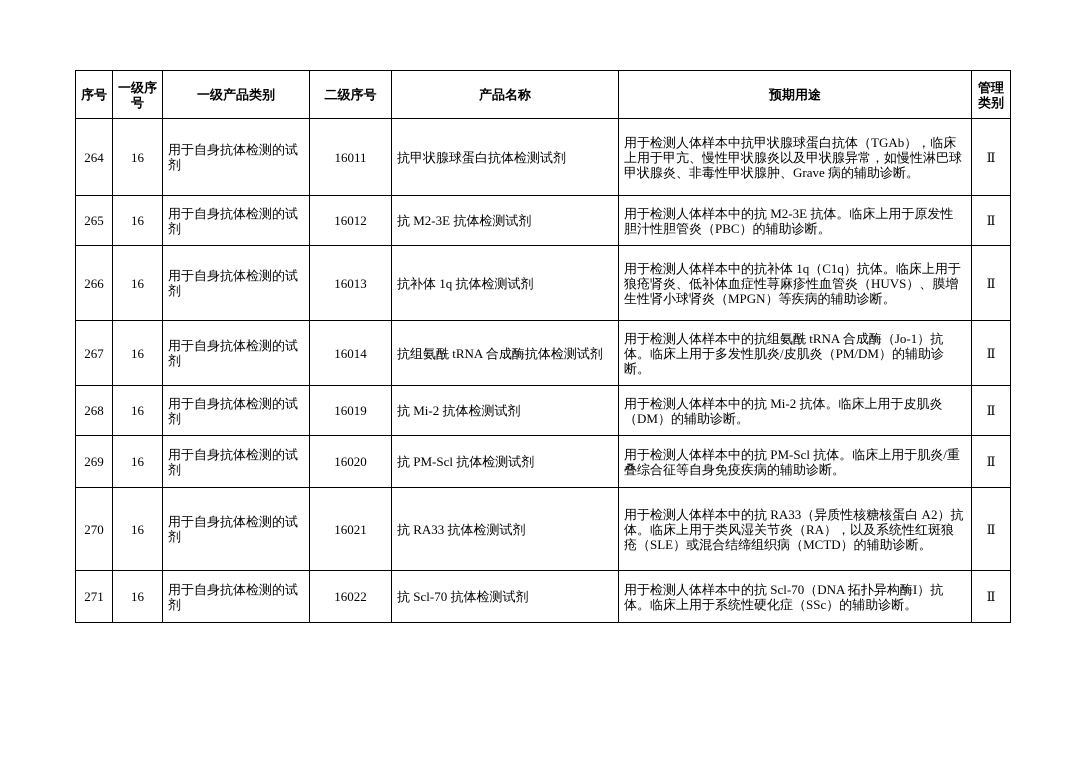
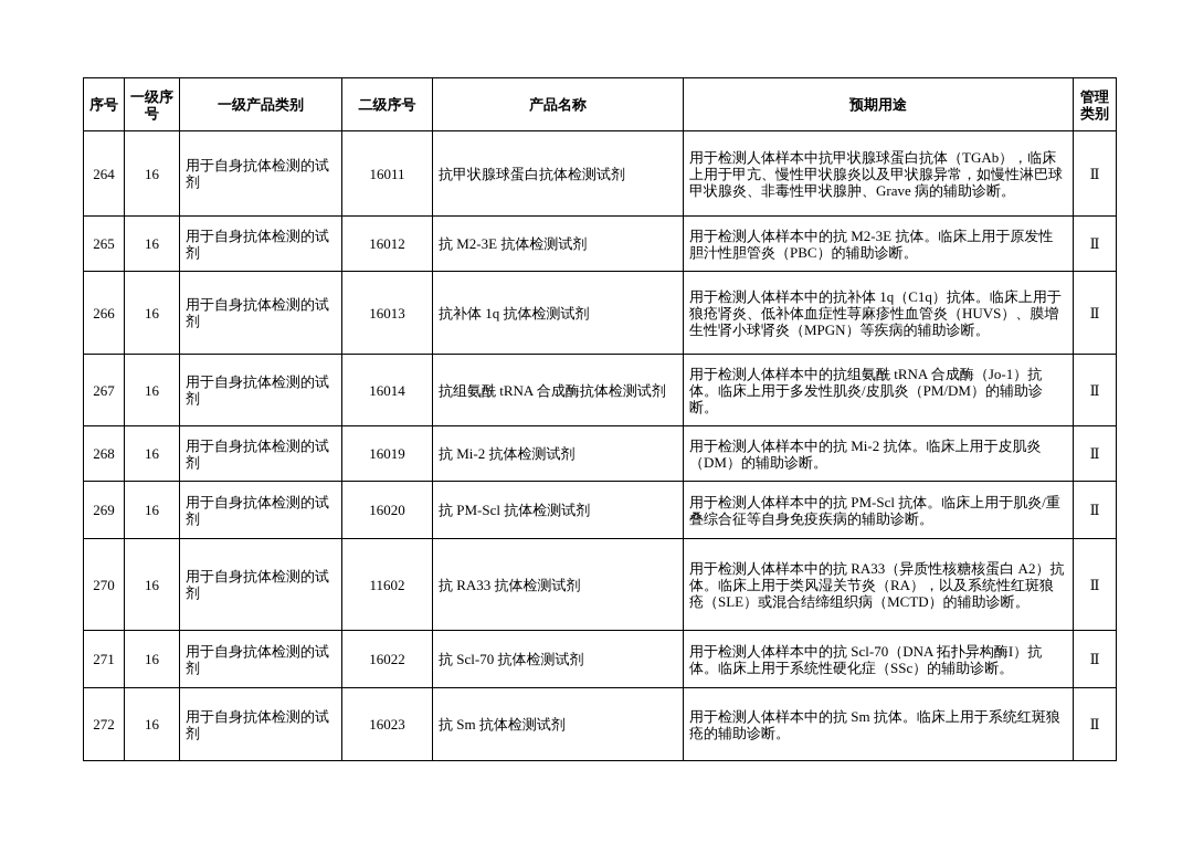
  序号	一级序号	一级产品类别	二级序号	产品名称	预期用途	管理类别
  264	16	用于自身抗体检测的试剂	16011	抗甲状腺球蛋白抗体检测试剂	用于检测人体样本中抗甲状腺球蛋白抗体（TGAb），临床上用于甲亢、慢性甲状腺炎以及甲状腺异常，如慢性淋巴球甲状腺炎、非毒性甲状腺肿、Grave 病的辅助诊断。	Ⅱ
  265	16	用于自身抗体检测的试剂	16012	抗 M2-3E 抗体检测试剂	用于检测人体样本中的抗 M2-3E 抗体。临床上用于原发性胆汁性胆管炎（PBC）的辅助诊断。	Ⅱ
  266	16	用于自身抗体检测的试剂	16013	抗补体 1q 抗体检测试剂	用于检测人体样本中的抗补体 1q（C1q）抗体。临床上用于狼疮肾炎、低补体血症性荨麻疹性血管炎（HUVS）、膜增生性肾小球肾炎（MPGN）等疾病的辅助诊断。	Ⅱ
  267	16	用于自身抗体检测的试剂	16014	抗组氨酰 tRNA 合成酶抗体检测试剂	用于检测人体样本中的抗组氨酰 tRNA 合成酶（Jo-1）抗体。临床上用于多发性肌炎/皮肌炎（PM/DM）的辅助诊断。	Ⅱ
  268	16	用于自身抗体检测的试剂	16019	抗 Mi-2 抗体检测试剂	用于检测人体样本中的抗 Mi-2 抗体。临床上用于皮肌炎（DM）的辅助诊断。	Ⅱ
  269	16	用于自身抗体检测的试剂	16020	抗 PM-Scl 抗体检测试剂	用于检测人体样本中的抗 PM-Scl 抗体。临床上用于肌炎/重叠综合征等自身免疫疾病的辅助诊断。	Ⅱ
- 270	16	用于自身抗体检测的试剂	16021	抗 RA33 抗体检测试剂	用于检测人体样本中的抗 RA33（异质性核糖核蛋白 A2）抗体。临床上用于类风湿关节炎（RA），以及系统性红斑狼疮（SLE）或混合结缔组织病（MCTD）的辅助诊断。	Ⅱ
+ 270	16	用于自身抗体检测的试剂	11602	抗 RA33 抗体检测试剂	用于检测人体样本中的抗 RA33（异质性核糖核蛋白 A2）抗体。临床上用于类风湿关节炎（RA），以及系统性红斑狼疮（SLE）或混合结缔组织病（MCTD）的辅助诊断。	Ⅱ
  271	16	用于自身抗体检测的试剂	16022	抗 Scl-70 抗体检测试剂	用于检测人体样本中的抗 Scl-70（DNA 拓扑异构酶I）抗体。临床上用于系统性硬化症（SSc）的辅助诊断。	Ⅱ
+ 272	16	用于自身抗体检测的试剂	16023	抗 Sm 抗体检测试剂	用于检测人体样本中的抗 Sm 抗体。临床上用于系统红斑狼疮的辅助诊断。	Ⅱ
